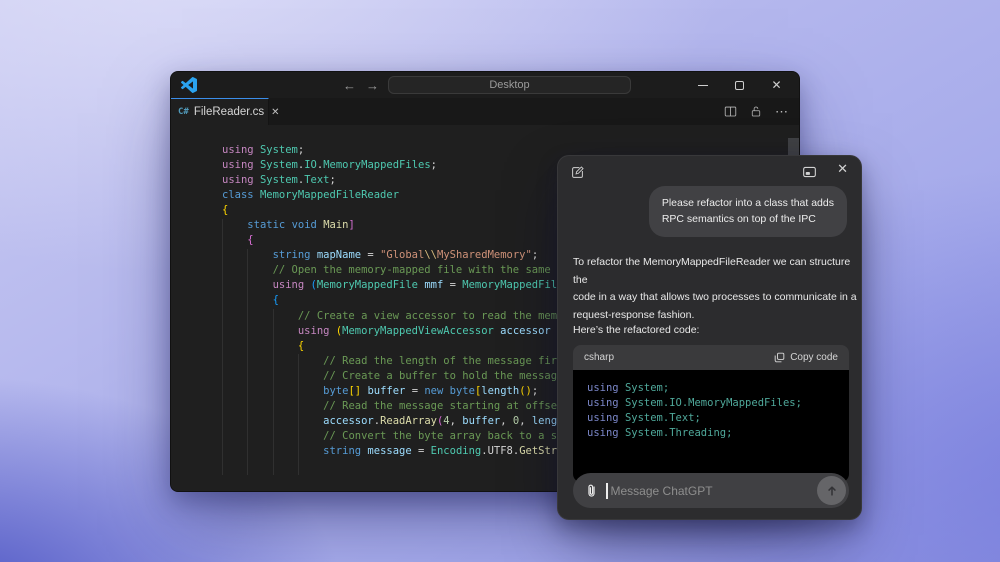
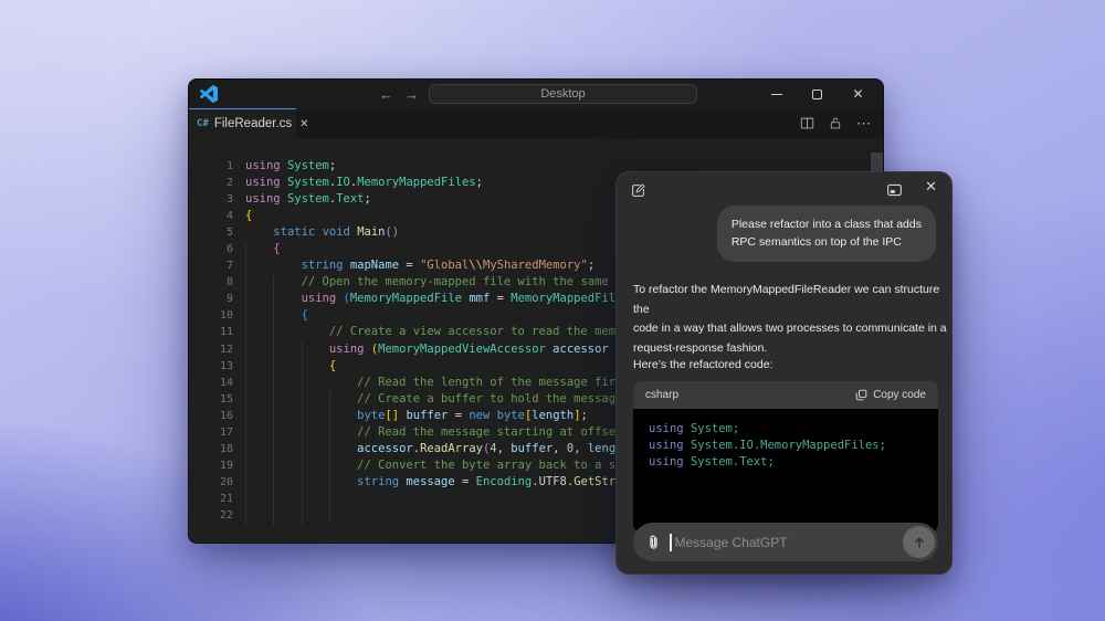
  ←
  →
  Desktop
  ✕
  C#
  FileReader.cs
  ✕
  ⋯
+ 1
+ 2
+ 3
+ 4
+ 5
+ 6
+ 7
+ 8
+ 9
+ 10
+ 11
+ 12
+ 13
+ 14
+ 15
+ 16
+ 17
+ 18
+ 19
+ 20
+ 21
+ 22
  using System;
  using System.IO.MemoryMappedFiles;
  using System.Text;
- class MemoryMappedFileReader
  {
- static void Main]
+ static void Main()
  {
  string mapName = "Global\\MySharedMemory";
  // Open the memory-mapped file with the same
  using (MemoryMappedFile mmf = MemoryMappedFil
  {
  // Create a view accessor to read the mem
  using (MemoryMappedViewAccessor accessor
  {
  // Read the length of the message fir
  // Create a buffer to hold the messag
- byte[] buffer = new byte[length();
+ byte[] buffer = new byte[length];
  // Read the message starting at offse
  accessor.ReadArray(4, buffer, 0, leng
  // Convert the byte array back to a s
  string message = Encoding.UTF8.GetStr
  ✕
  Please refactor into a class that adds
  RPC semantics on top of the IPC
  To refactor the MemoryMappedFileReader we can structure the
  code in a way that allows two processes to communicate in a
  request-response fashion.
  Here’s the refactored code:
  csharp
  Copy code
  using System;
  using System.IO.MemoryMappedFiles;
  using System.Text;
- using System.Threading;
  Message ChatGPT
